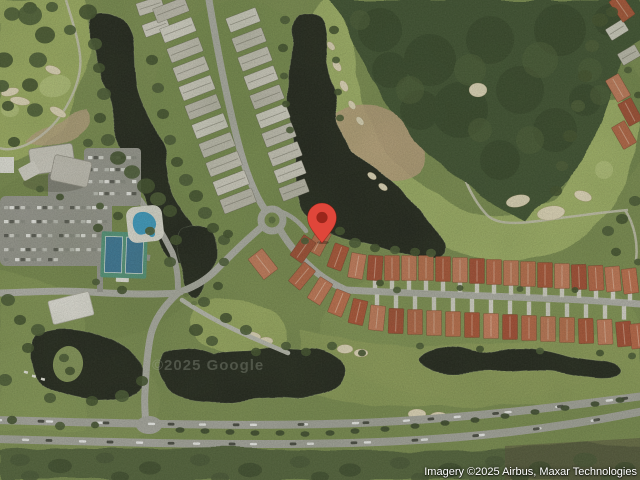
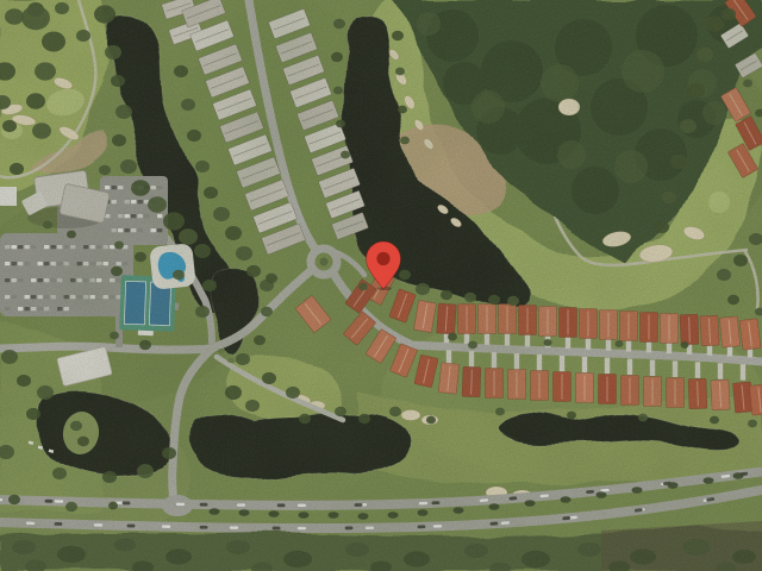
- ©2025 Google
- Imagery ©2025 Airbus, Maxar Technologies
